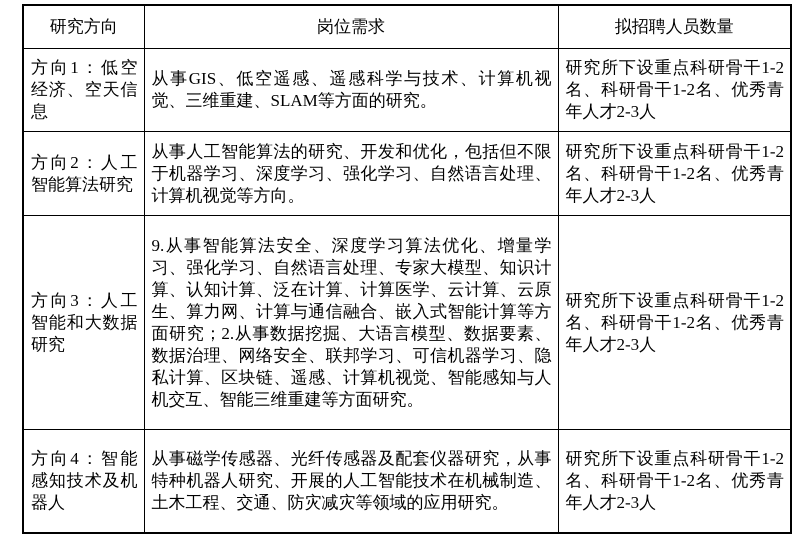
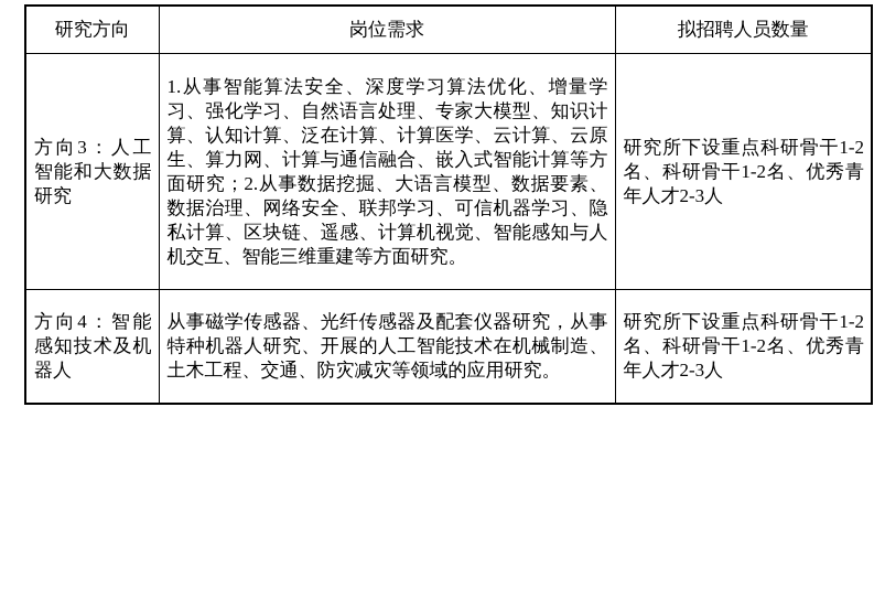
  研究方向	岗位需求	拟招聘人员数量
- 方向1：低空经济、空天信息	从事GIS、低空遥感、遥感科学与技术、计算机视觉、三维重建、SLAM等方面的研究。	研究所下设重点科研骨干1-2名、科研骨干1-2名、优秀青年人才2-3人
- 方向2：人工智能算法研究	从事人工智能算法的研究、开发和优化，包括但不限于机器学习、深度学习、强化学习、自然语言处理、计算机视觉等方向。	研究所下设重点科研骨干1-2名、科研骨干1-2名、优秀青年人才2-3人
- 方向3：人工智能和大数据研究	9.从事智能算法安全、深度学习算法优化、增量学习、强化学习、自然语言处理、专家大模型、知识计算、认知计算、泛在计算、计算医学、云计算、云原生、算力网、计算与通信融合、嵌入式智能计算等方面研究；2.从事数据挖掘、大语言模型、数据要素、数据治理、网络安全、联邦学习、可信机器学习、隐私计算、区块链、遥感、计算机视觉、智能感知与人机交互、智能三维重建等方面研究。	研究所下设重点科研骨干1-2名、科研骨干1-2名、优秀青年人才2-3人
+ 方向3：人工智能和大数据研究	1.从事智能算法安全、深度学习算法优化、增量学习、强化学习、自然语言处理、专家大模型、知识计算、认知计算、泛在计算、计算医学、云计算、云原生、算力网、计算与通信融合、嵌入式智能计算等方面研究；2.从事数据挖掘、大语言模型、数据要素、数据治理、网络安全、联邦学习、可信机器学习、隐私计算、区块链、遥感、计算机视觉、智能感知与人机交互、智能三维重建等方面研究。	研究所下设重点科研骨干1-2名、科研骨干1-2名、优秀青年人才2-3人
  方向4：智能感知技术及机器人	从事磁学传感器、光纤传感器及配套仪器研究，从事特种机器人研究、开展的人工智能技术在机械制造、土木工程、交通、防灾减灾等领域的应用研究。	研究所下设重点科研骨干1-2名、科研骨干1-2名、优秀青年人才2-3人
